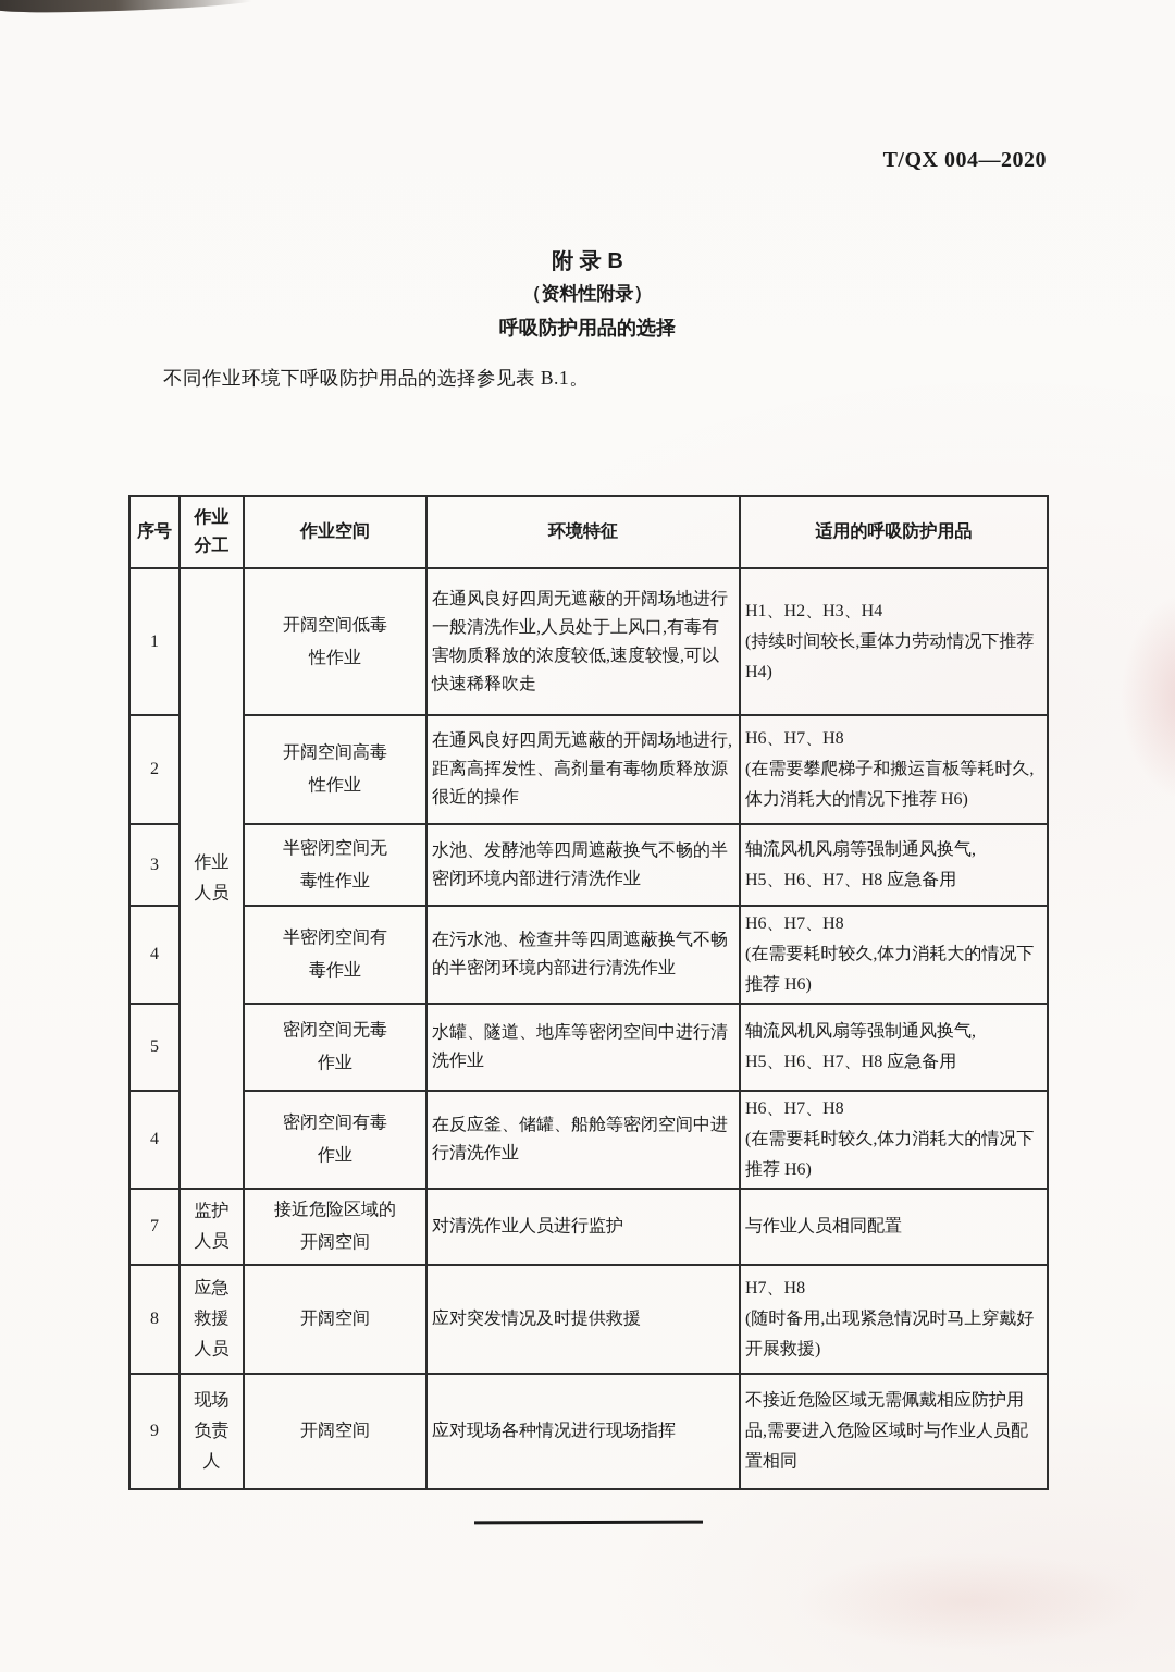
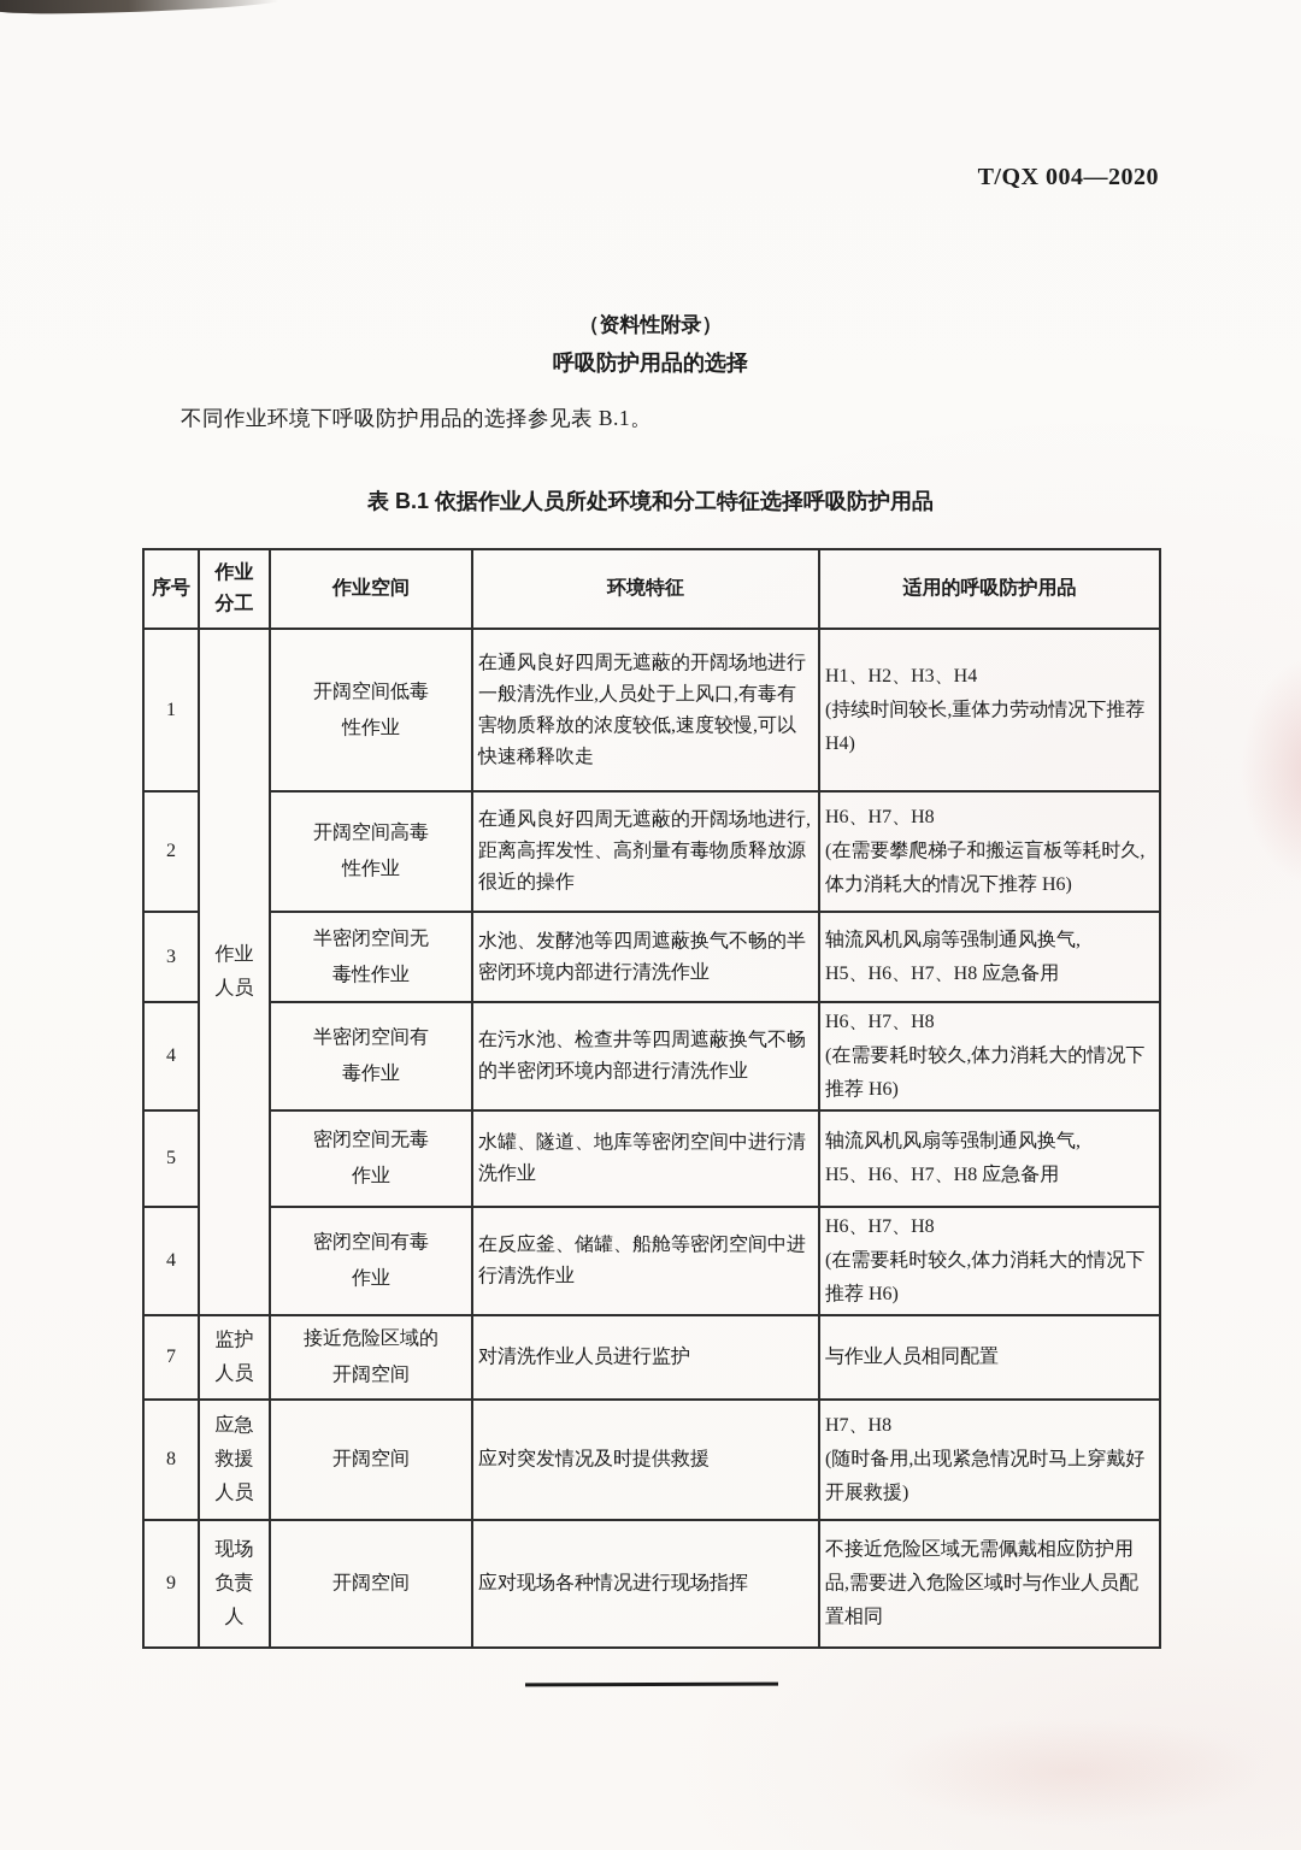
  T/QX 004—2020
- 附 录 B
  （资料性附录）
  呼吸防护用品的选择
  不同作业环境下呼吸防护用品的选择参见表 B.1。
+ 表 B.1 依据作业人员所处环境和分工特征选择呼吸防护用品
  序号	作业 分工	作业空间	环境特征	适用的呼吸防护用品
  1	作业 人员	开阔空间低毒 性作业	在通风良好四周无遮蔽的开阔场地进行一般清洗作业,人员处于上风口,有毒有害物质释放的浓度较低,速度较慢,可以快速稀释吹走	H1、H2、H3、H4 (持续时间较长,重体力劳动情况下推荐 H4)
  2	开阔空间高毒 性作业	在通风良好四周无遮蔽的开阔场地进行,距离高挥发性、高剂量有毒物质释放源很近的操作	H6、H7、H8 (在需要攀爬梯子和搬运盲板等耗时久,体力消耗大的情况下推荐 H6)
  3	半密闭空间无 毒性作业	水池、发酵池等四周遮蔽换气不畅的半密闭环境内部进行清洗作业	轴流风机风扇等强制通风换气, H5、H6、H7、H8 应急备用
  4	半密闭空间有 毒作业	在污水池、检查井等四周遮蔽换气不畅的半密闭环境内部进行清洗作业	H6、H7、H8 (在需要耗时较久,体力消耗大的情况下推荐 H6)
  5	密闭空间无毒 作业	水罐、隧道、地库等密闭空间中进行清洗作业	轴流风机风扇等强制通风换气, H5、H6、H7、H8 应急备用
  4	密闭空间有毒 作业	在反应釜、储罐、船舱等密闭空间中进行清洗作业	H6、H7、H8 (在需要耗时较久,体力消耗大的情况下推荐 H6)
  7	监护 人员	接近危险区域的 开阔空间	对清洗作业人员进行监护	与作业人员相同配置
  8	应急 救援 人员	开阔空间	应对突发情况及时提供救援	H7、H8 (随时备用,出现紧急情况时马上穿戴好开展救援)
  9	现场 负责 人	开阔空间	应对现场各种情况进行现场指挥	不接近危险区域无需佩戴相应防护用品,需要进入危险区域时与作业人员配置相同
